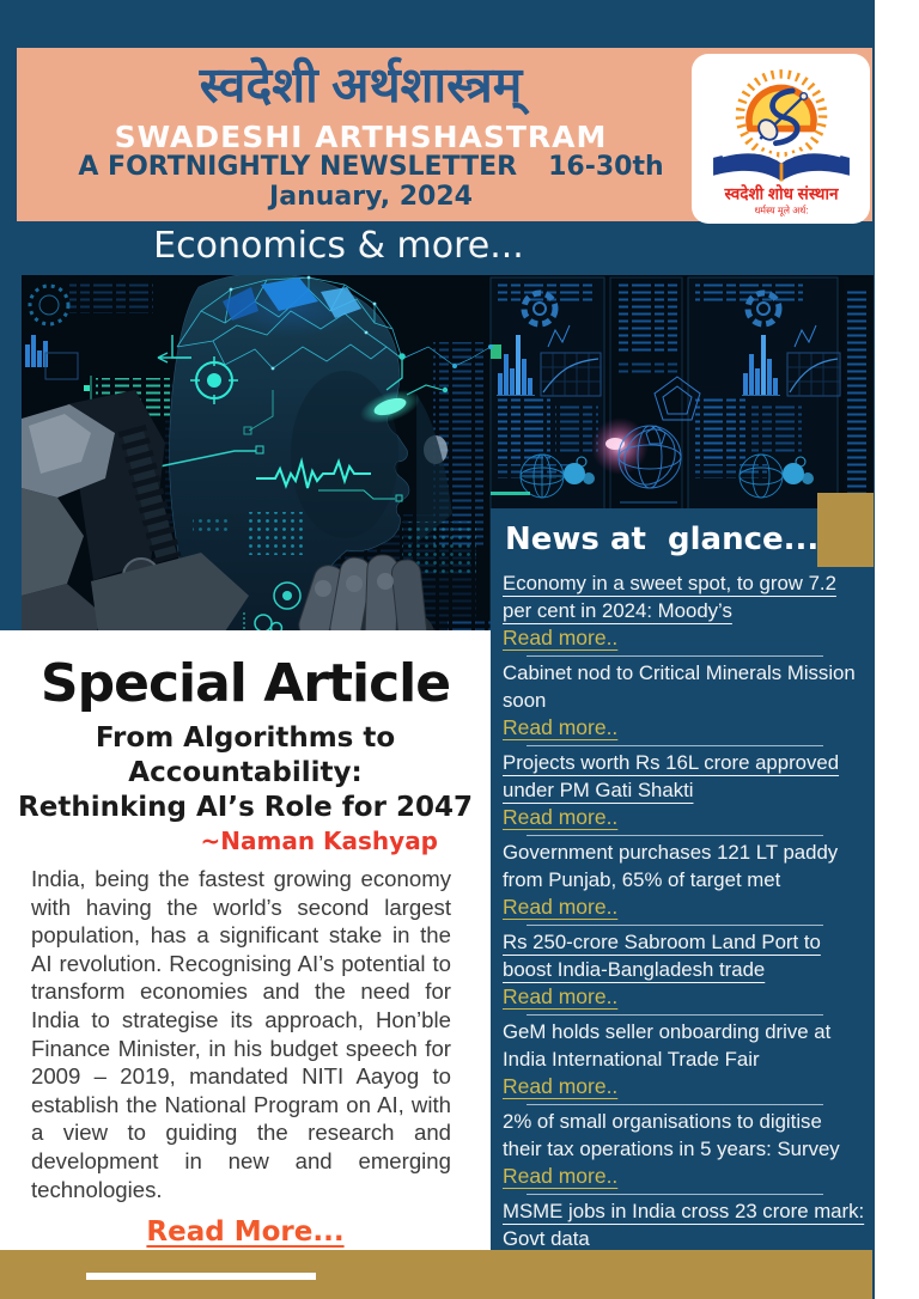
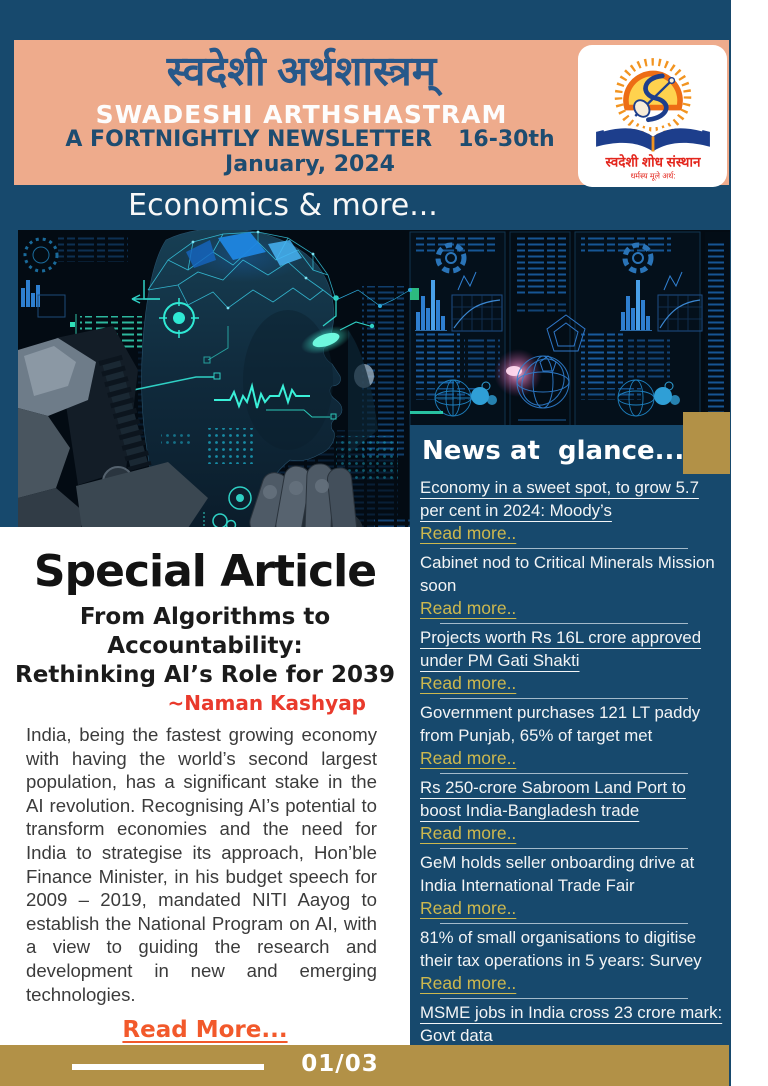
  स्वदेशी अर्थशास्त्रम्
  SWADESHI ARTHSHASTRAM
  A FORTNIGHTLY NEWSLETTER 16-30th January, 2024
  स्वदेशी शोध संस्थान
  धर्मस्य मूले अर्थ:
  Economics & more...
  Special Article
  From Algorithms to Accountability:
- Rethinking AI’s Role for 2047
+ Rethinking AI’s Role for 2039
  ~Naman Kashyap
  India, being the fastest growing economy with having the world’s second largest population, has a significant stake in the AI revolution. Recognising AI’s potential to transform economies and the need for India to strategise its approach, Hon’ble Finance Minister, in his budget speech for 2009 – 2019, mandated NITI Aayog to establish the National Program on AI, with a view to guiding the research and development in new and emerging technologies.
  Read More...
  News at glance...
- Economy in a sweet spot, to grow 7.2 per cent in 2024: Moody’s
+ Economy in a sweet spot, to grow 5.7 per cent in 2024: Moody’s
  Read more..
  Cabinet nod to Critical Minerals Mission soon
  Read more..
  Projects worth Rs 16L crore approved under PM Gati Shakti
  Read more..
  Government purchases 121 LT paddy from Punjab, 65% of target met
  Read more..
  Rs 250-crore Sabroom Land Port to boost India-Bangladesh trade
  Read more..
  GeM holds seller onboarding drive at India International Trade Fair
  Read more..
- 2% of small organisations to digitise their tax operations in 5 years: Survey
+ 81% of small organisations to digitise their tax operations in 5 years: Survey
  Read more..
  MSME jobs in India cross 23 crore mark: Govt data
+ 01/03
